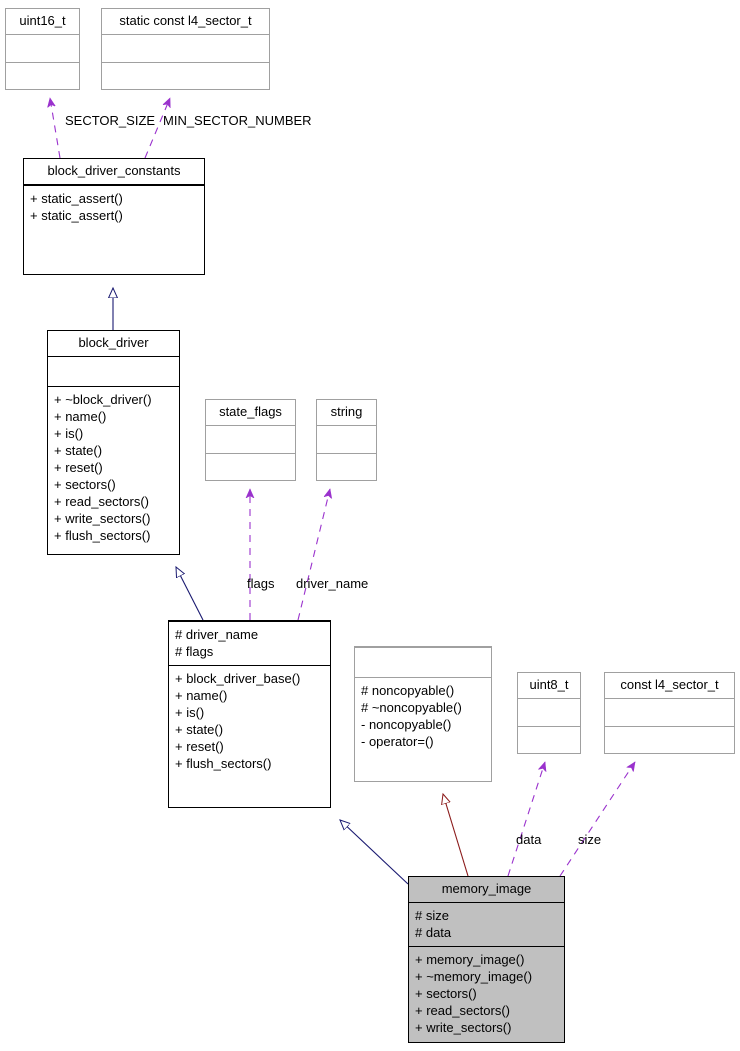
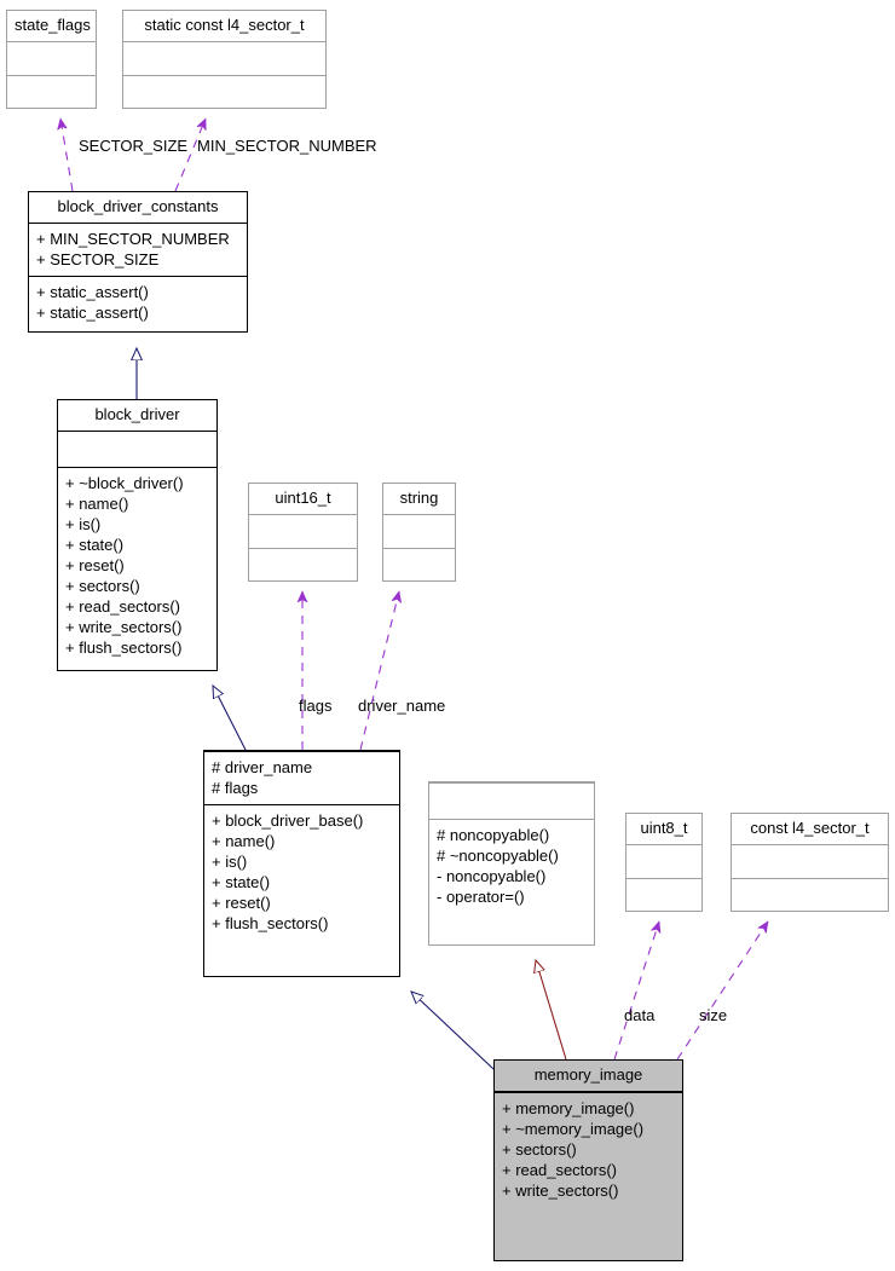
- uint16_t
+ state_flags
  static const l4_sector_t
  block_driver_constants
+ + MIN_SECTOR_NUMBER
+ + SECTOR_SIZE
  + static_assert()
  + static_assert()
  block_driver
  + ~block_driver()
  + name()
  + is()
  + state()
  + reset()
  + sectors()
  + read_sectors()
  + write_sectors()
  + flush_sectors()
- state_flags
+ uint16_t
  string
  # driver_name
  # flags
  + block_driver_base()
  + name()
  + is()
  + state()
  + reset()
  + flush_sectors()
  # noncopyable()
  # ~noncopyable()
  - noncopyable()
  - operator=()
  uint8_t
  const l4_sector_t
  memory_image
- # size
- # data
  + memory_image()
  + ~memory_image()
  + sectors()
  + read_sectors()
  + write_sectors()
  SECTOR_SIZE
  MIN_SECTOR_NUMBER
  flags
  driver_name
  data
  size
